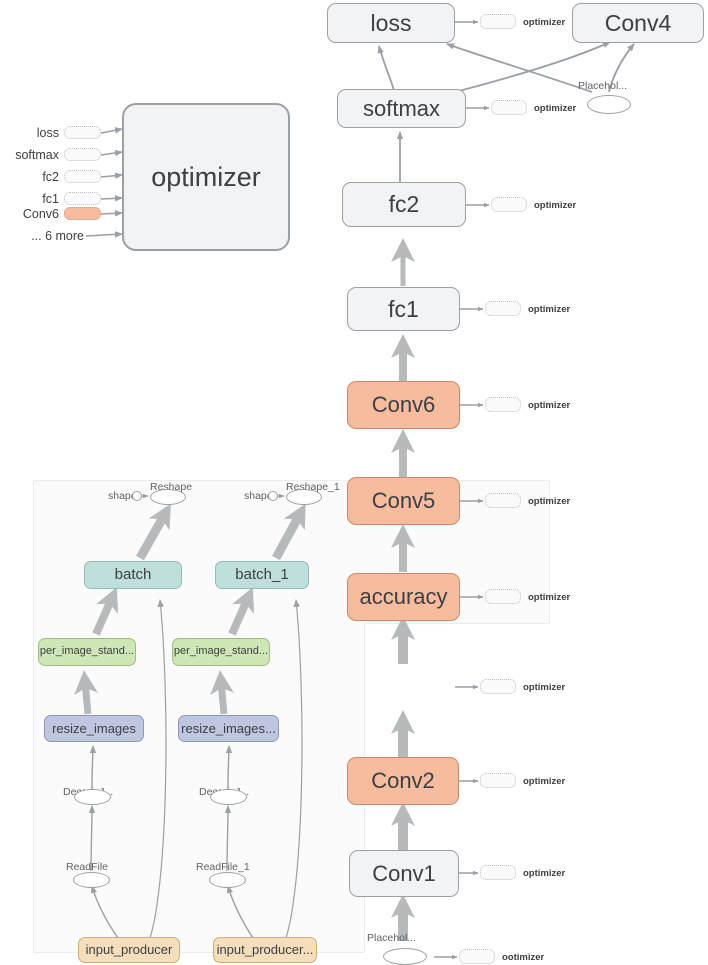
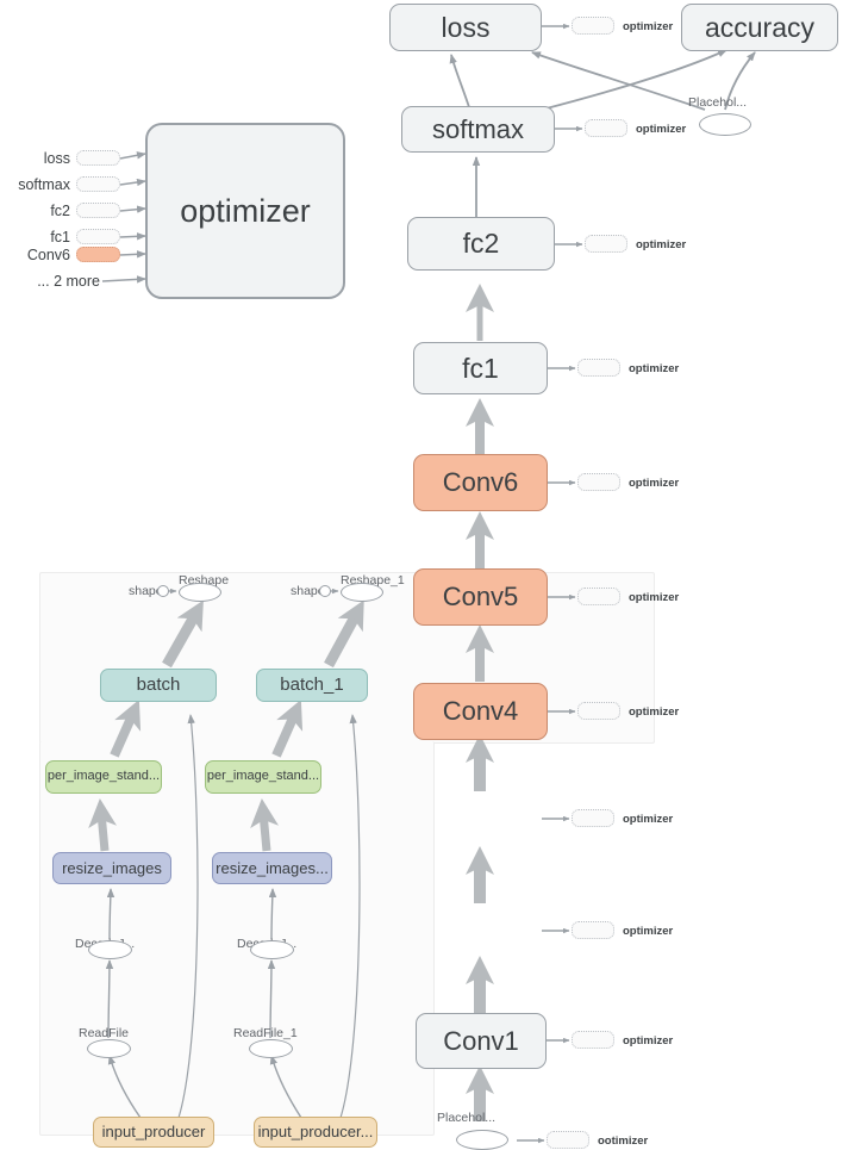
  loss
- Conv4
+ accuracy
  softmax
  fc2
  fc1
  Conv6
  Conv5
- accuracy
+ Conv4
- Conv2
  Conv1
  Placehol...
  Placehol...
  optimizer
  optimizer
  optimizer
  optimizer
  optimizer
  optimizer
  optimizer
  optimizer
  optimizer
  optimizer
  ootimizer
  optimizer
  loss
  softmax
  fc2
  fc1
  Conv6
- ... 6 more
+ ... 2 more
  Reshape
  shap
  batch
  per_image_stand...
  resize_images
  ReadFile
  input_producer
  Reshape_1
  shap
  batch_1
  per_image_stand...
  resize_images...
  ReadFile_1
  input_producer...
